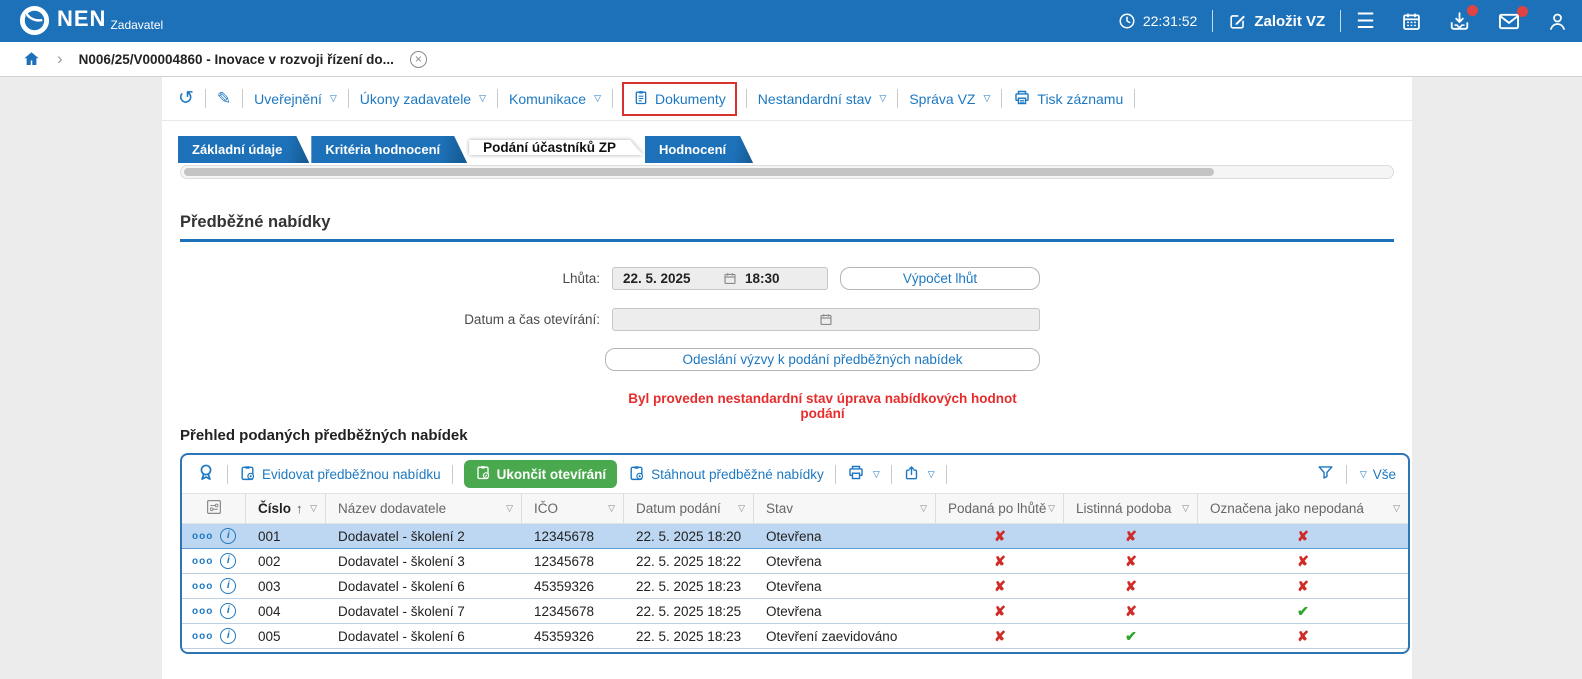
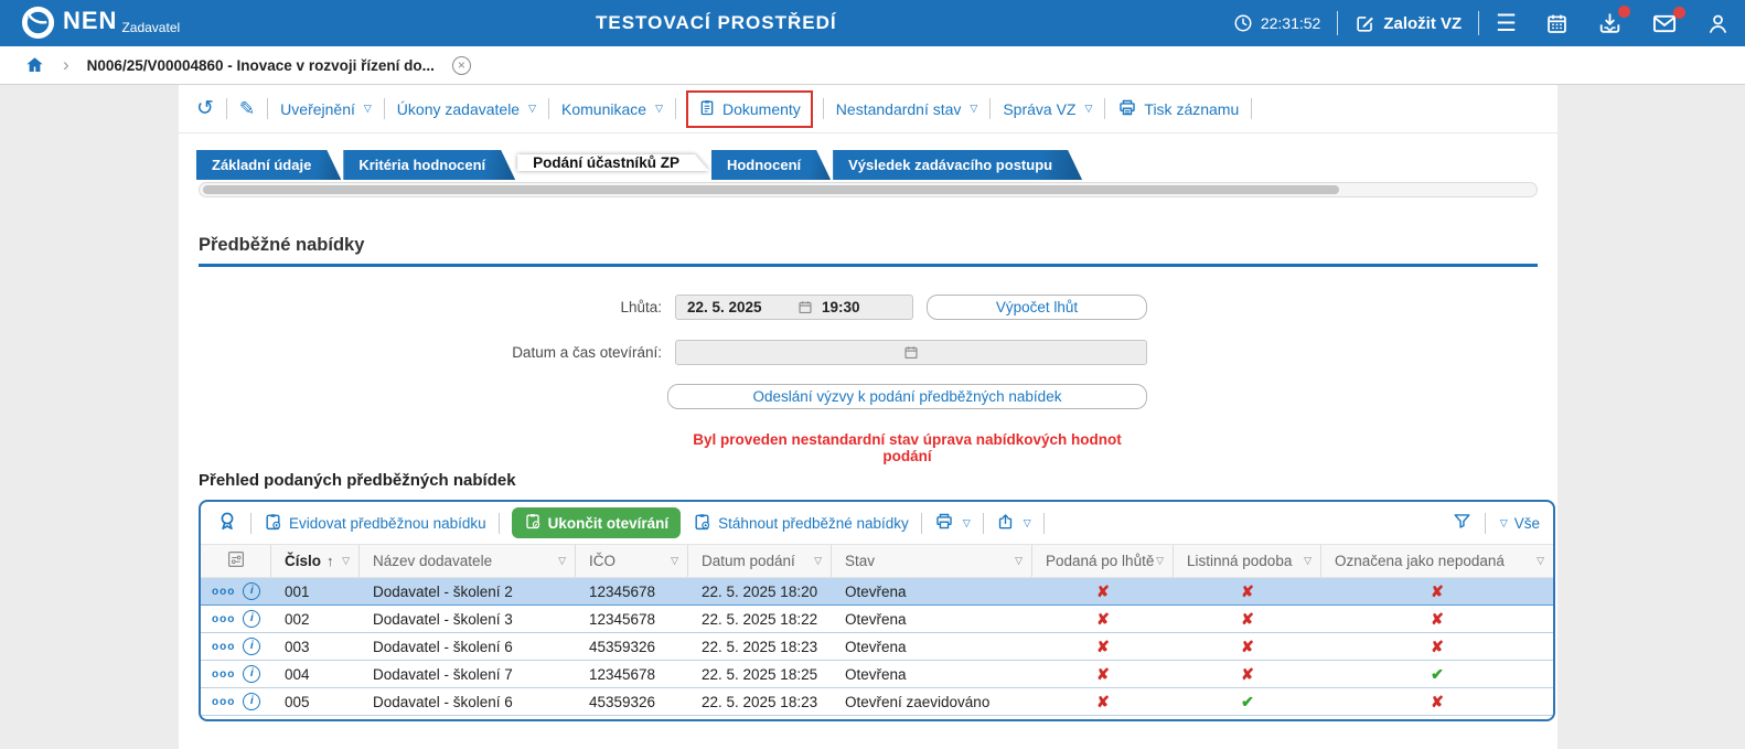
  NEN
  Zadavatel
+ TESTOVACÍ PROSTŘEDÍ
  22:31:52
  Založit VZ
  ☰
  ›
  N006/25/V00004860 - Inovace v rozvoji řízení do...
  ×
  ↺
  ✎
  Uveřejnění
  ▽
  Úkony zadavatele
  ▽
  Komunikace
  ▽
  Dokumenty
  Nestandardní stav
  ▽
  Správa VZ
  ▽
  Tisk záznamu
  Základní údaje
  Kritéria hodnocení
  Podání účastníků ZP
  Hodnocení
+ Výsledek zadávacího postupu
  Předběžné nabídky
  Lhůta:
  22. 5. 2025
- 18:30
+ 19:30
  Výpočet lhůt
  Datum a čas otevírání:
  Odeslání výzvy k podání předběžných nabídek
  Byl proveden nestandardní stav úprava nabídkových hodnot podání
  Přehled podaných předběžných nabídek
  Evidovat předběžnou nabídku
  Ukončit otevírání
  Stáhnout předběžné nabídky
  ▽
  ▽
  ▽
  Vše
  Číslo
  ↑
  ▽
  Název dodavatele
  ▽
  IČO
  ▽
  Datum podání
  ▽
  Stav
  ▽
  Podaná po lhůtě
  ▽
  Listinná podoba
  ▽
  Označena jako nepodaná
  ▽
  ooo
  i
  001
  Dodavatel - školení 2
  12345678
  22. 5. 2025 18:20
  Otevřena
  ✘
  ✘
  ✘
  ooo
  i
  002
  Dodavatel - školení 3
  12345678
  22. 5. 2025 18:22
  Otevřena
  ✘
  ✘
  ✘
  ooo
  i
  003
  Dodavatel - školení 6
  45359326
  22. 5. 2025 18:23
  Otevřena
  ✘
  ✘
  ✘
  ooo
  i
  004
  Dodavatel - školení 7
  12345678
  22. 5. 2025 18:25
  Otevřena
  ✘
  ✘
  ✔
  ooo
  i
  005
  Dodavatel - školení 6
  45359326
  22. 5. 2025 18:23
  Otevření zaevidováno
  ✘
  ✔
  ✘
